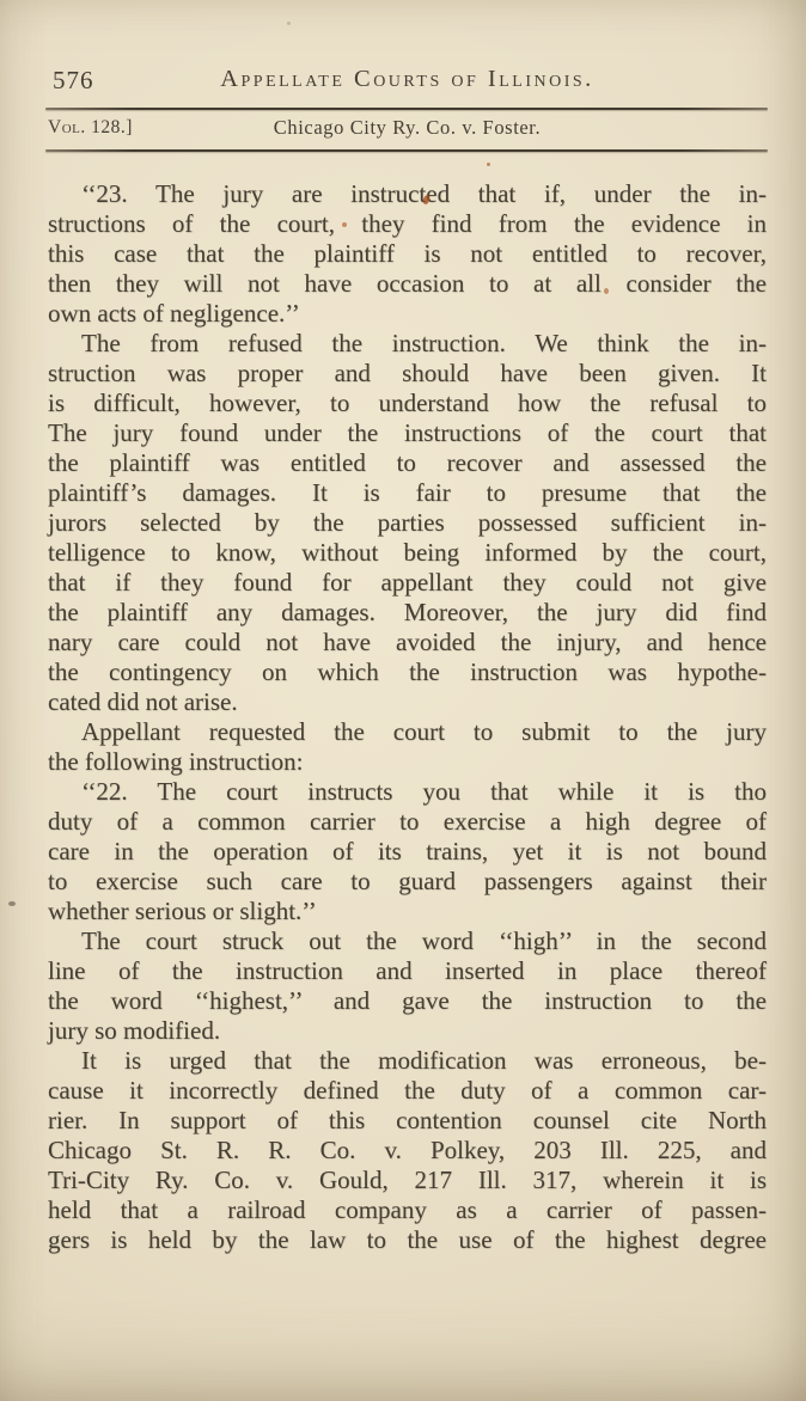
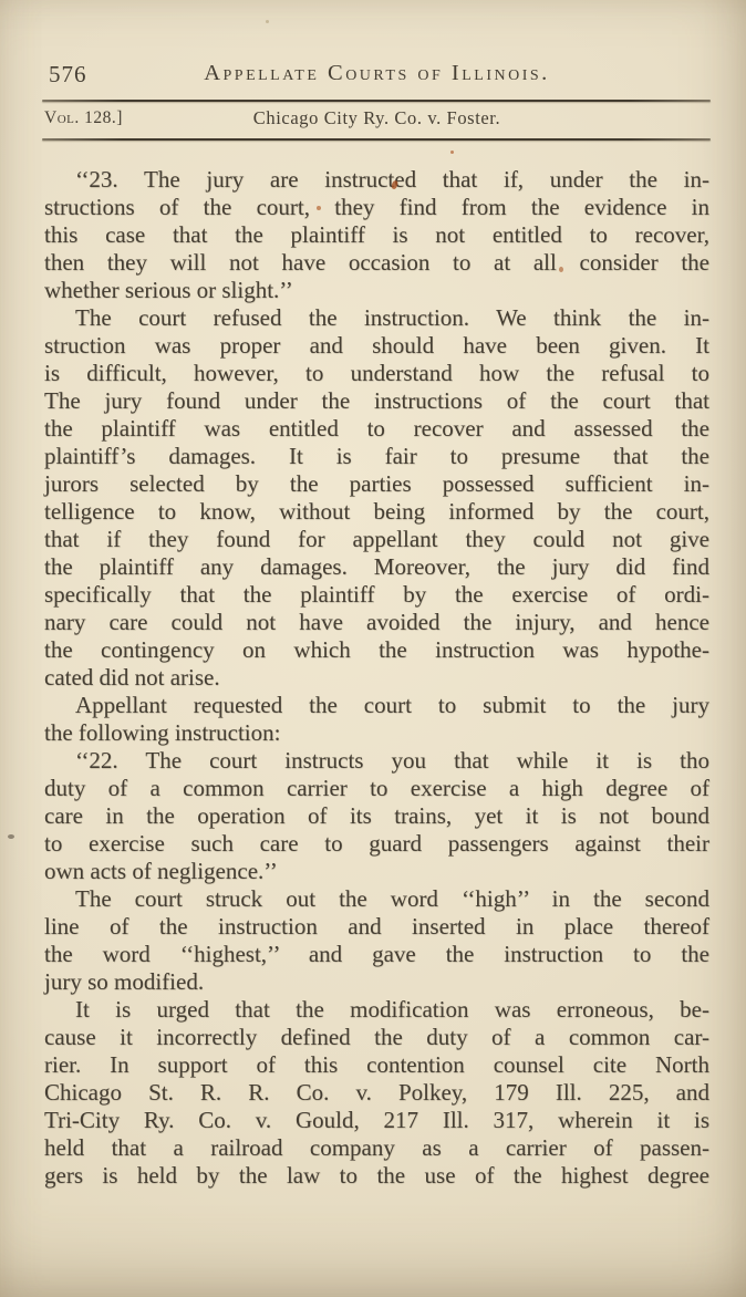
  576
  Appellate Courts of Illinois.
  Vol. 128.]
  Chicago City Ry. Co. v. Foster.
  ‘‘23. The jury are instructed that if, under the in-
  structions of the court, they find from the evidence in
  this case that the plaintiff is not entitled to recover,
  then they will not have occasion to at all consider the
- own acts of negligence.’’
+ whether serious or slight.’’
- The from refused the instruction. We think the in-
+ The court refused the instruction. We think the in-
  struction was proper and should have been given. It
  is difficult, however, to understand how the refusal to
  The jury found under the instructions of the court that
  the plaintiff was entitled to recover and assessed the
  plaintiff’s damages. It is fair to presume that the
  jurors selected by the parties possessed sufficient in-
  telligence to know, without being informed by the court,
  that if they found for appellant they could not give
  the plaintiff any damages. Moreover, the jury did find
+ specifically that the plaintiff by the exercise of ordi-
  nary care could not have avoided the injury, and hence
  the contingency on which the instruction was hypothe-
  cated did not arise.
  Appellant requested the court to submit to the jury
  the following instruction:
  ‘‘22. The court instructs you that while it is tho
  duty of a common carrier to exercise a high degree of
  care in the operation of its trains, yet it is not bound
  to exercise such care to guard passengers against their
- whether serious or slight.’’
+ own acts of negligence.’’
  The court struck out the word ‘‘high’’ in the second
  line of the instruction and inserted in place thereof
  the word ‘‘highest,’’ and gave the instruction to the
  jury so modified.
  It is urged that the modification was erroneous, be-
  cause it incorrectly defined the duty of a common car-
  rier. In support of this contention counsel cite North
- Chicago St. R. R. Co. v. Polkey, 203 Ill. 225, and
+ Chicago St. R. R. Co. v. Polkey, 179 Ill. 225, and
  Tri-City Ry. Co. v. Gould, 217 Ill. 317, wherein it is
  held that a railroad company as a carrier of passen-
  gers is held by the law to the use of the highest degree
